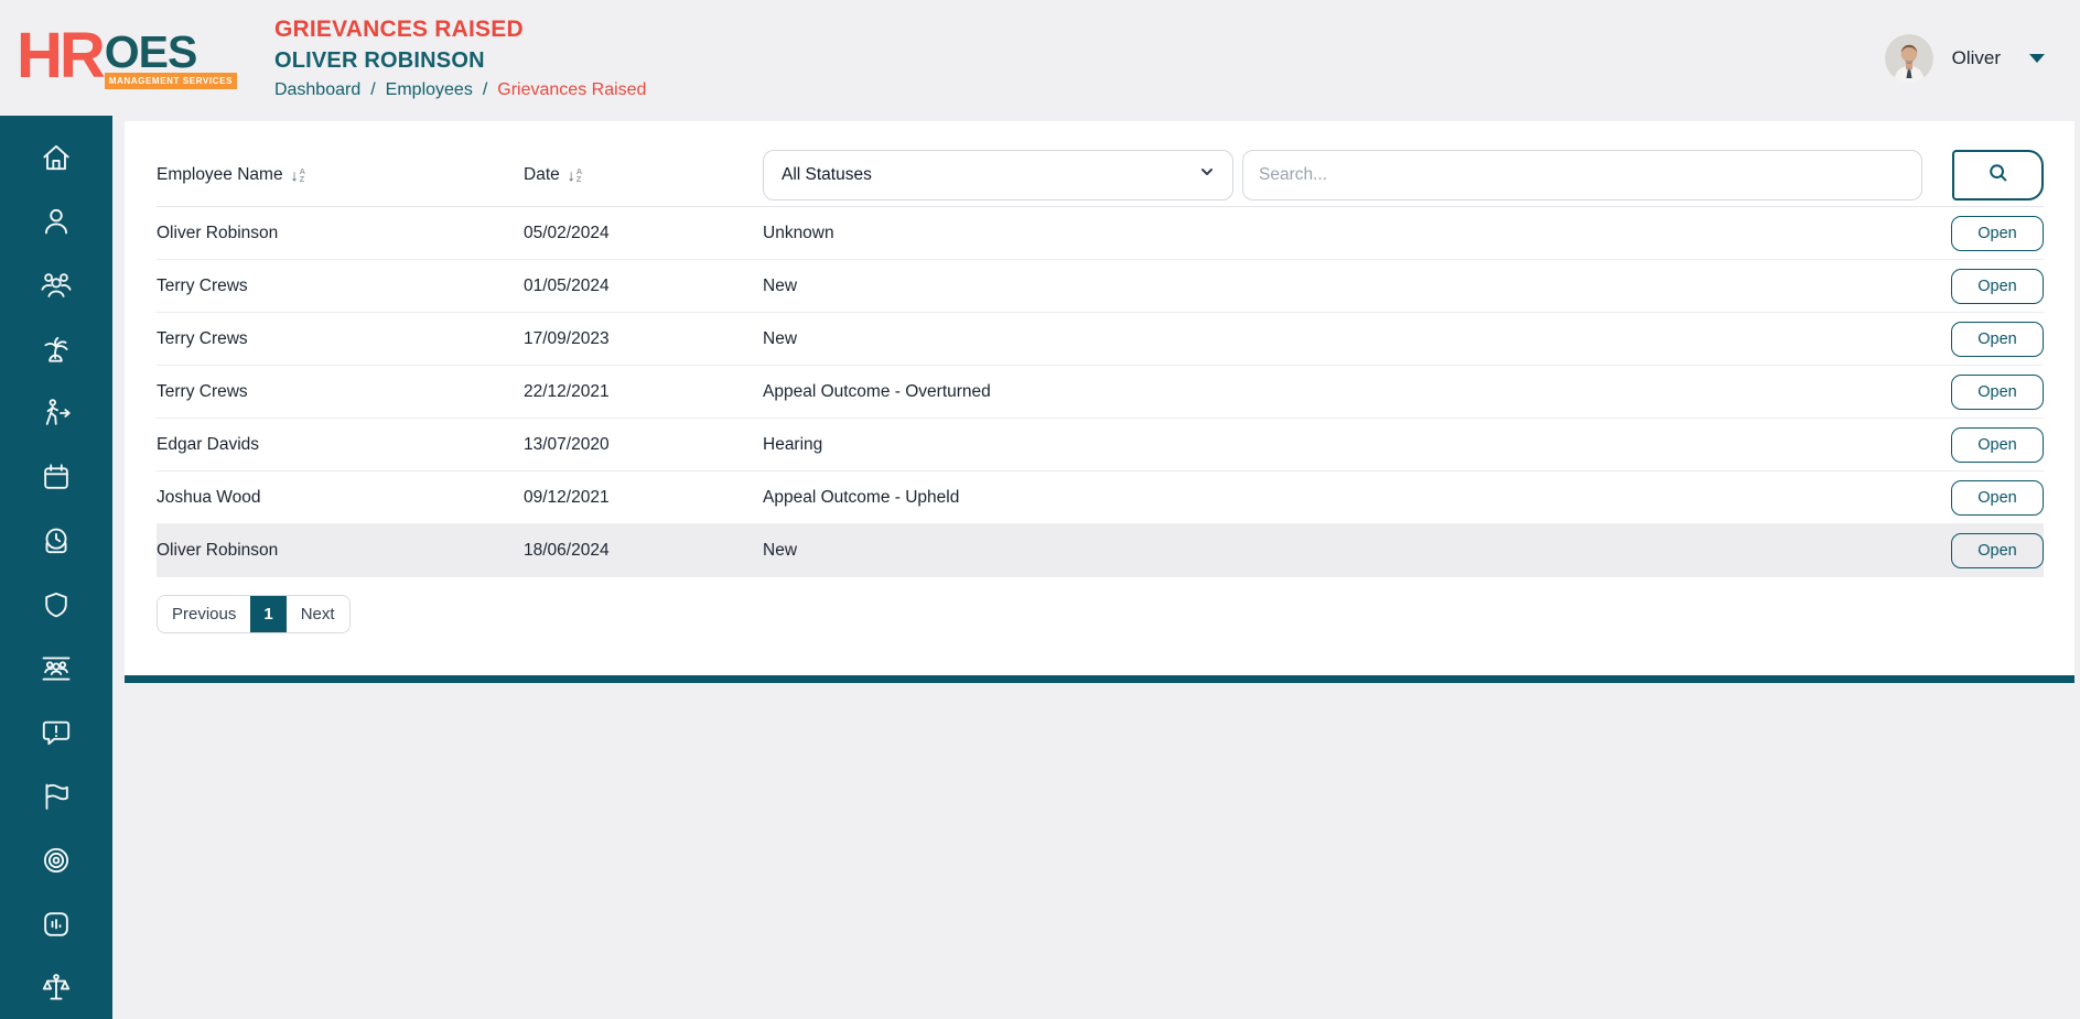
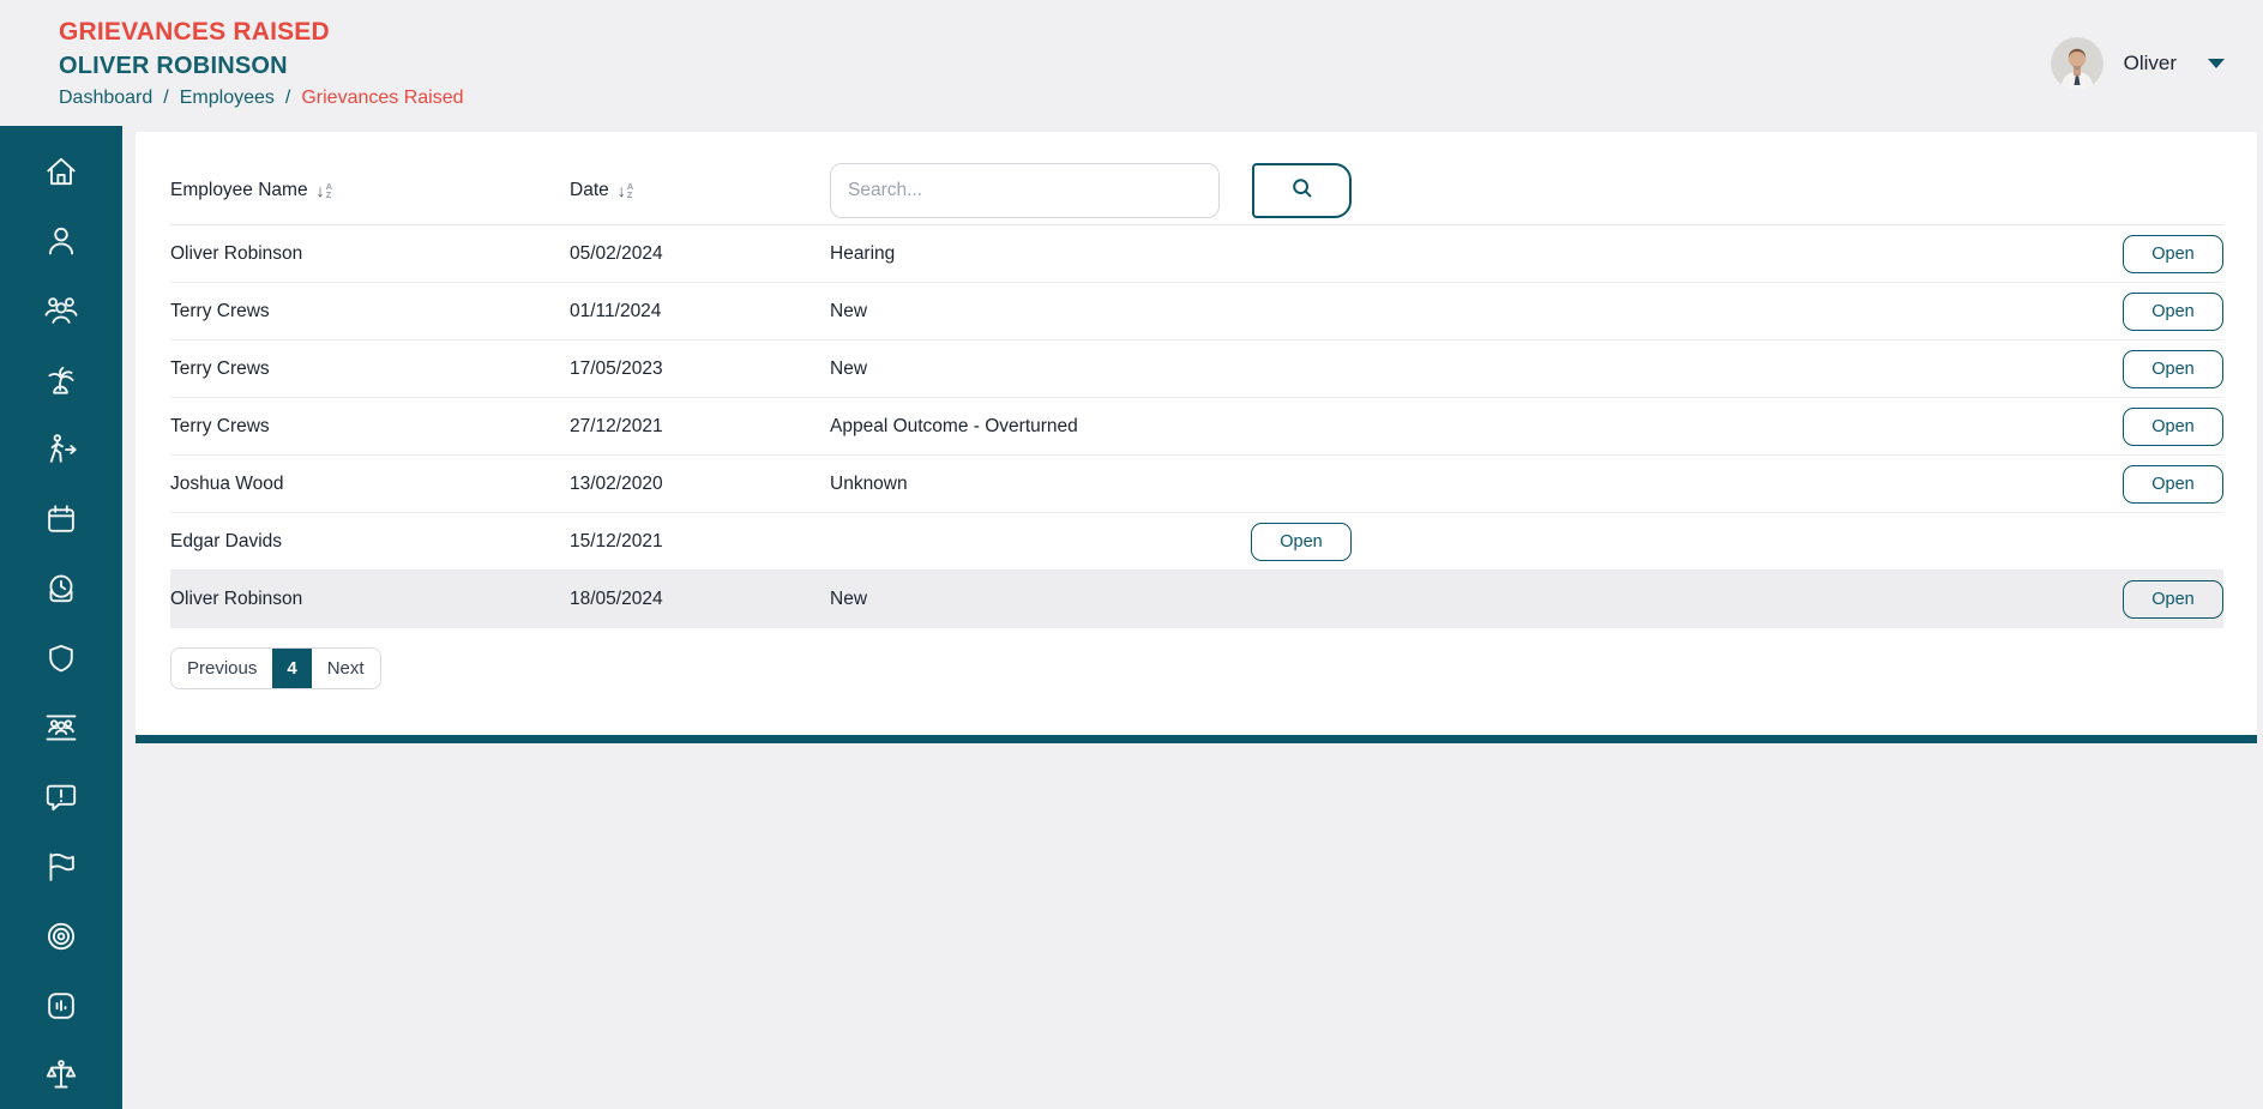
- HR
- OES
- MANAGEMENT SERVICES
  GRIEVANCES RAISED
  OLIVER ROBINSON
  Dashboard
  /
  Employees
  /
  Grievances Raised
  Oliver
  Employee Name
  ↓
  A
  Z
  Date
  ↓
  A
  Z
- All Statuses
  Search...
  Oliver Robinson
  05/02/2024
- Unknown
+ Hearing
  Open
  Terry Crews
- 01/05/2024
+ 01/11/2024
  New
  Open
  Terry Crews
- 17/09/2023
+ 17/05/2023
  New
  Open
  Terry Crews
- 22/12/2021
+ 27/12/2021
  Appeal Outcome - Overturned
  Open
- Edgar Davids
+ Joshua Wood
- 13/07/2020
+ 13/02/2020
- Hearing
+ Unknown
  Open
- Joshua Wood
+ Edgar Davids
- 09/12/2021
+ 15/12/2021
- Appeal Outcome - Upheld
  Open
  Oliver Robinson
- 18/06/2024
+ 18/05/2024
  New
  Open
  Previous
- 1
+ 4
  Next
